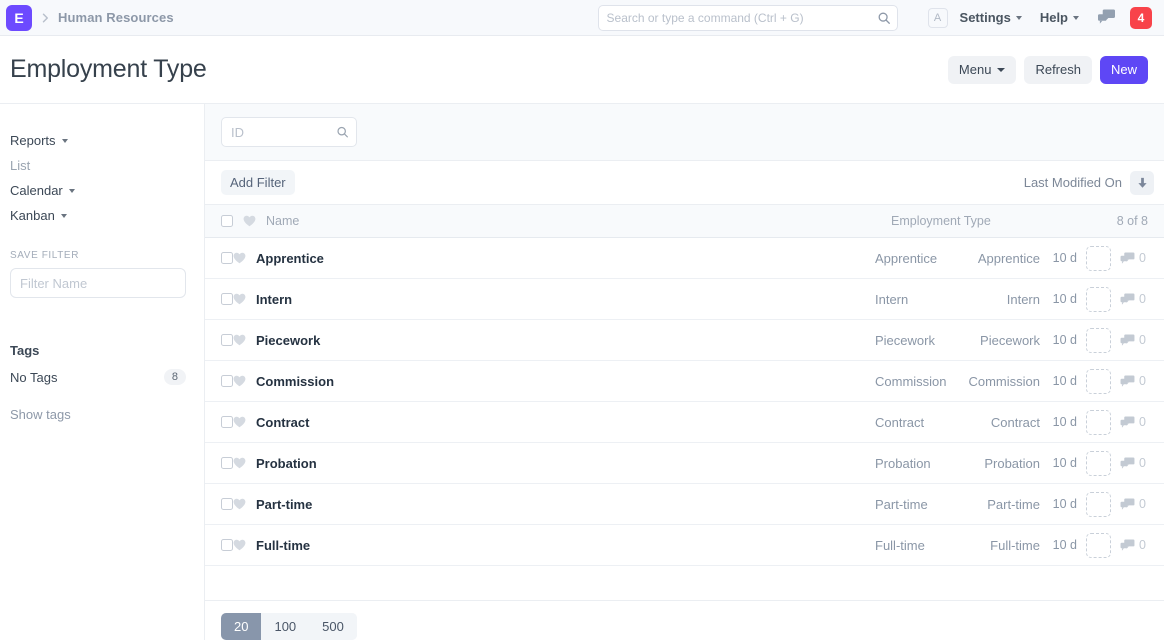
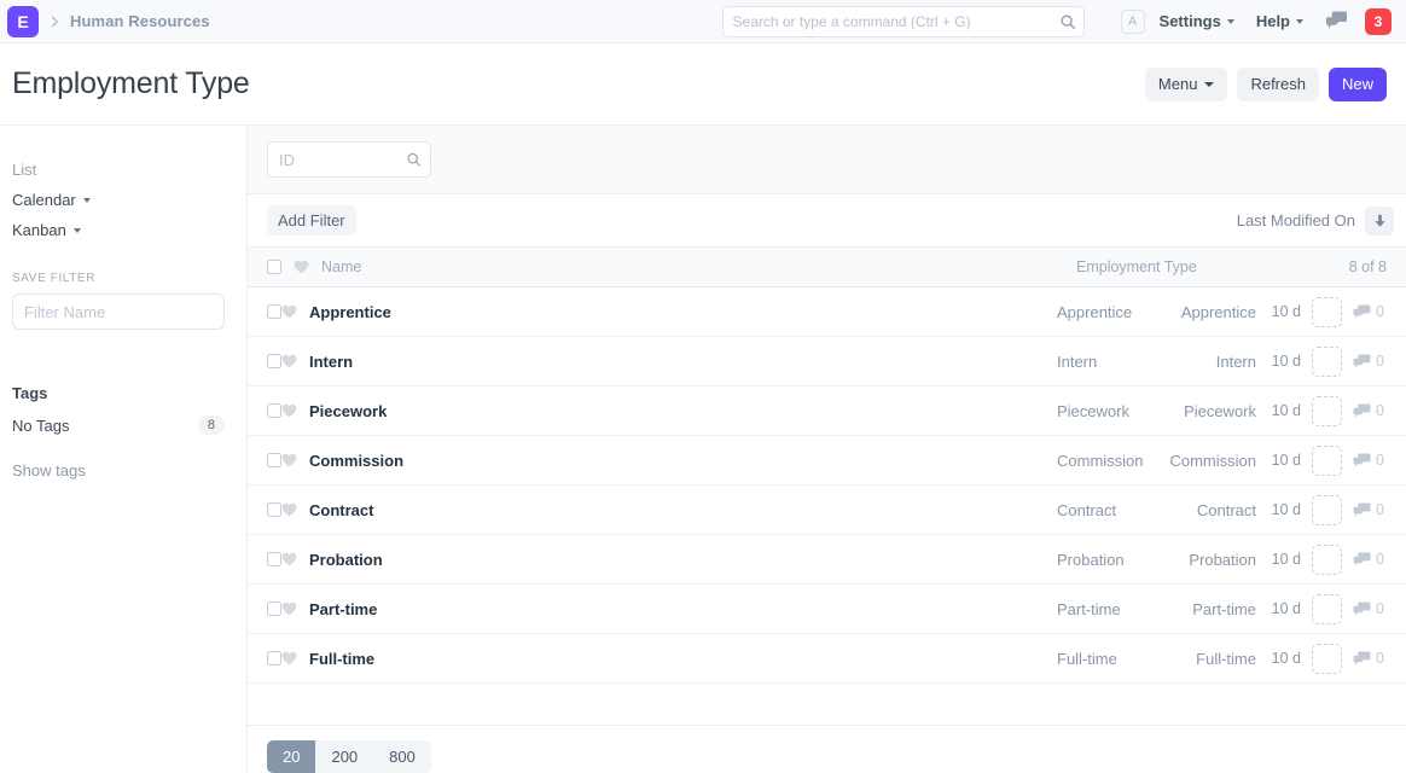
  E
  Human Resources
  Search or type a command (Ctrl + G)
  A
  Settings
  Help
- 4
+ 3
  Employment Type
  Menu
  Refresh
  New
- Reports
  List
  Calendar
  Kanban
  SAVE FILTER
  Filter Name
  Tags
  No Tags
  8
  Show tags
  ID
  Add Filter
  Last Modified On
  Name
  Employment Type
  8 of 8
  Apprentice
  Apprentice
  Apprentice
  10 d
  0
  Intern
  Intern
  Intern
  10 d
  0
  Piecework
  Piecework
  Piecework
  10 d
  0
  Commission
  Commission
  Commission
  10 d
  0
  Contract
  Contract
  Contract
  10 d
  0
  Probation
  Probation
  Probation
  10 d
  0
  Part-time
  Part-time
  Part-time
  10 d
  0
  Full-time
  Full-time
  Full-time
  10 d
  0
  20
- 100
+ 200
- 500
+ 800
